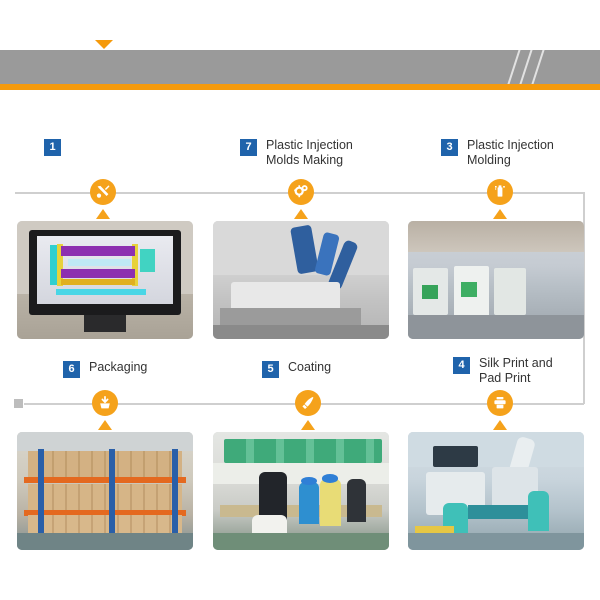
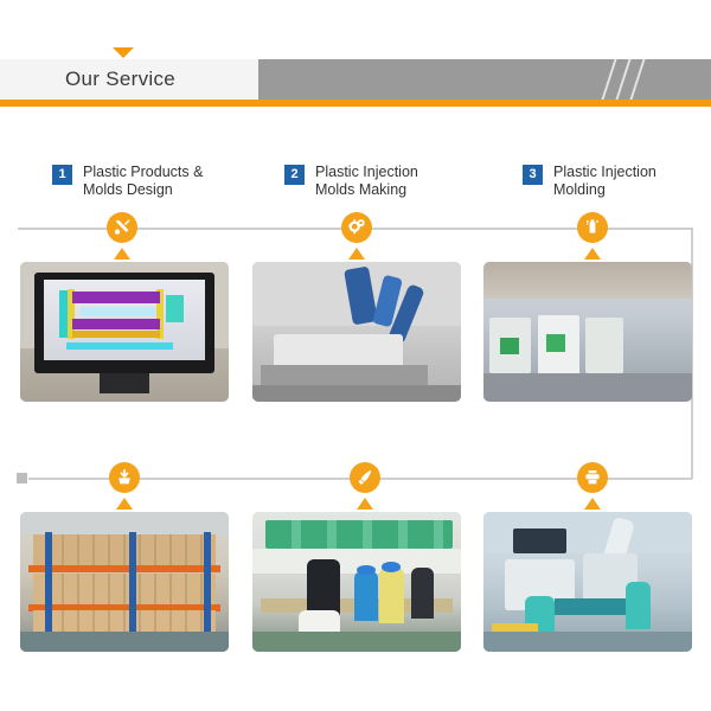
+ Our Service
  1
+ Plastic Products &
+ Molds Design
- 7
+ 2
  Plastic Injection
  Molds Making
  3
  Plastic Injection
  Molding
- 6
- Packaging
- 5
- Coating
- 4
- Silk Print and
- Pad Print
